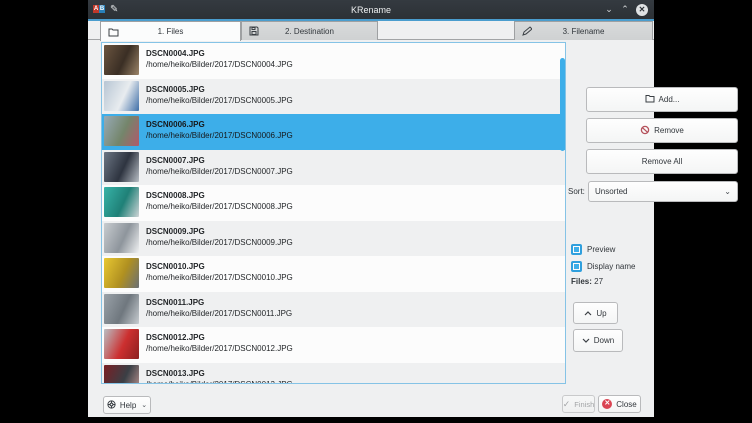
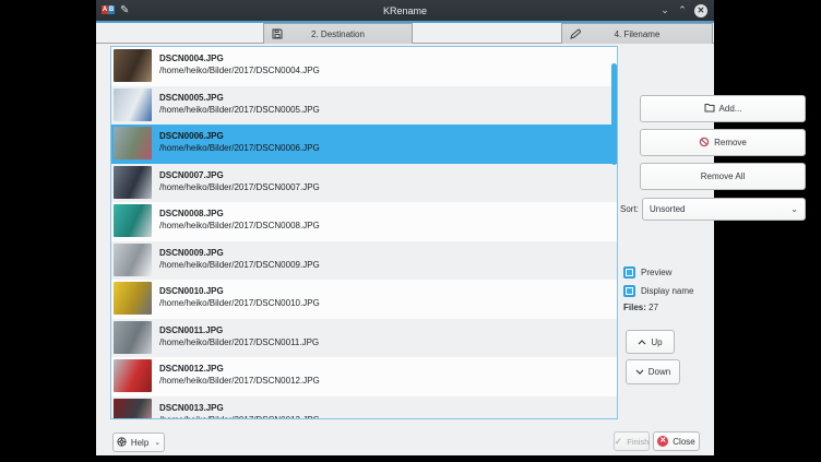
  ✎
  KRename
  ⌄
  ⌃
  ✕
- 1. Files
  2. Destination
- 3. Filename
+ 4. Filename
  DSCN0004.JPG
  /home/heiko/Bilder/2017/DSCN0004.JPG
  DSCN0005.JPG
  /home/heiko/Bilder/2017/DSCN0005.JPG
  DSCN0006.JPG
  /home/heiko/Bilder/2017/DSCN0006.JPG
  DSCN0007.JPG
  /home/heiko/Bilder/2017/DSCN0007.JPG
  DSCN0008.JPG
  /home/heiko/Bilder/2017/DSCN0008.JPG
  DSCN0009.JPG
  /home/heiko/Bilder/2017/DSCN0009.JPG
  DSCN0010.JPG
  /home/heiko/Bilder/2017/DSCN0010.JPG
  DSCN0011.JPG
  /home/heiko/Bilder/2017/DSCN0011.JPG
  DSCN0012.JPG
  /home/heiko/Bilder/2017/DSCN0012.JPG
  DSCN0013.JPG
  Add...
  Remove
  Remove All
  Sort:
  Unsorted
  ⌄
  Preview
  Display name
  Files: 27
  Up
  Down
  Help
  ✓
  Finish
  Close
